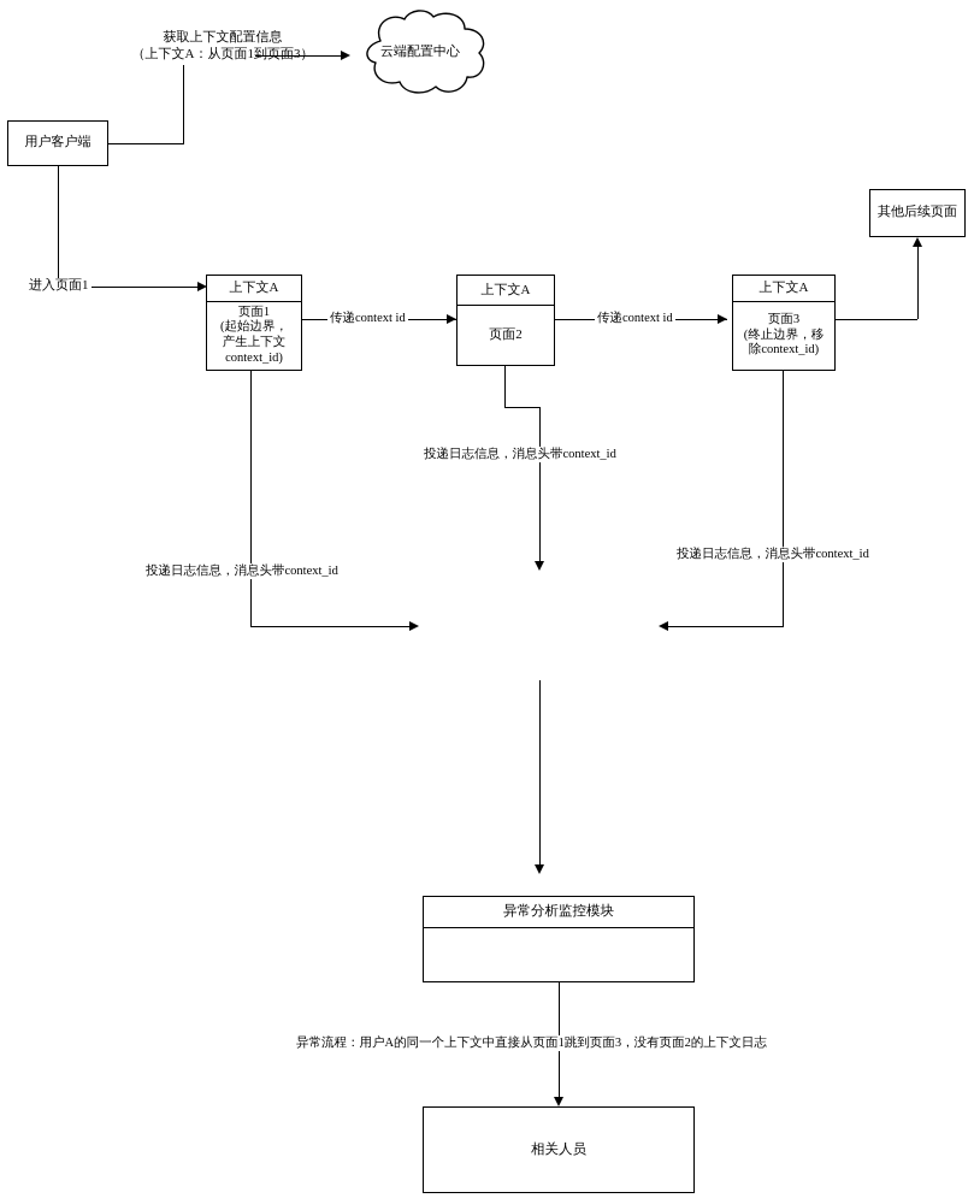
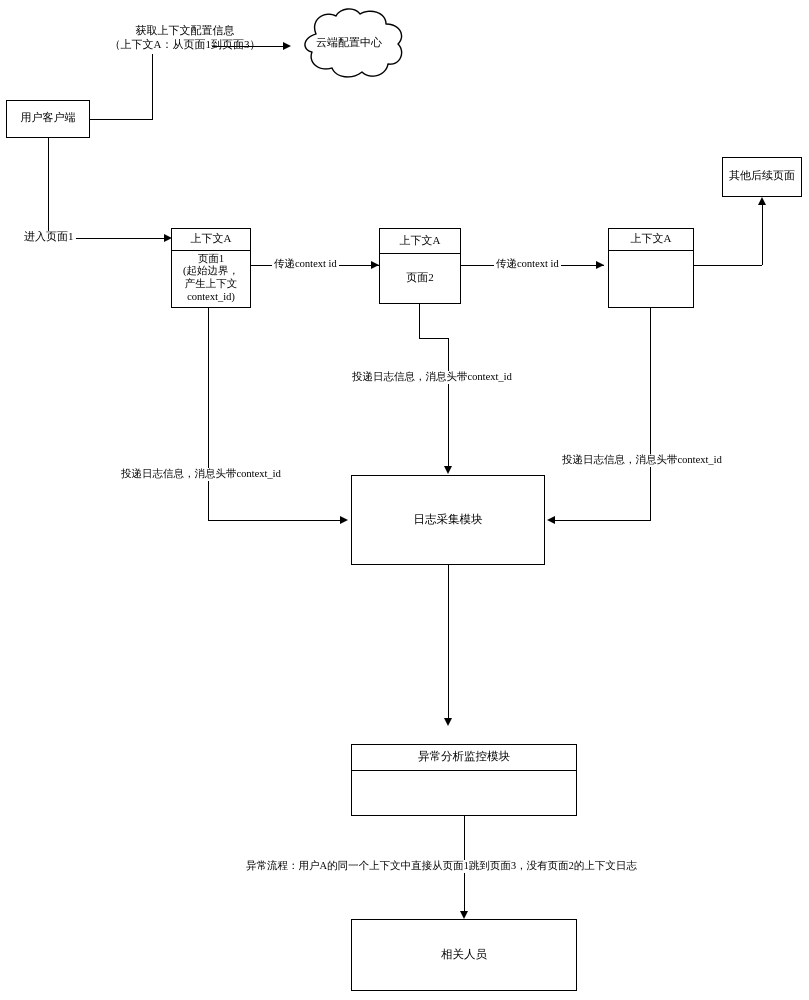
  云端配置中心
  获取上下文配置信息
  用户客户端
  进入页面1
  上下文A
  页面1
  (起始边界，
  产生上下文
  context_id)
  传递context id
  上下文A
  页面2
  传递context id
  上下文A
- 页面3
- (终止边界，移
- 除context_id)
  其他后续页面
  投递日志信息，消息头带context_id
  投递日志信息，消息头带context_id
  投递日志信息，消息头带context_id
+ 日志采集模块
  异常分析监控模块
  异常流程：用户A的同一个上下文中直接从页面1跳到页面3，没有页面2的上下文日志
  相关人员
